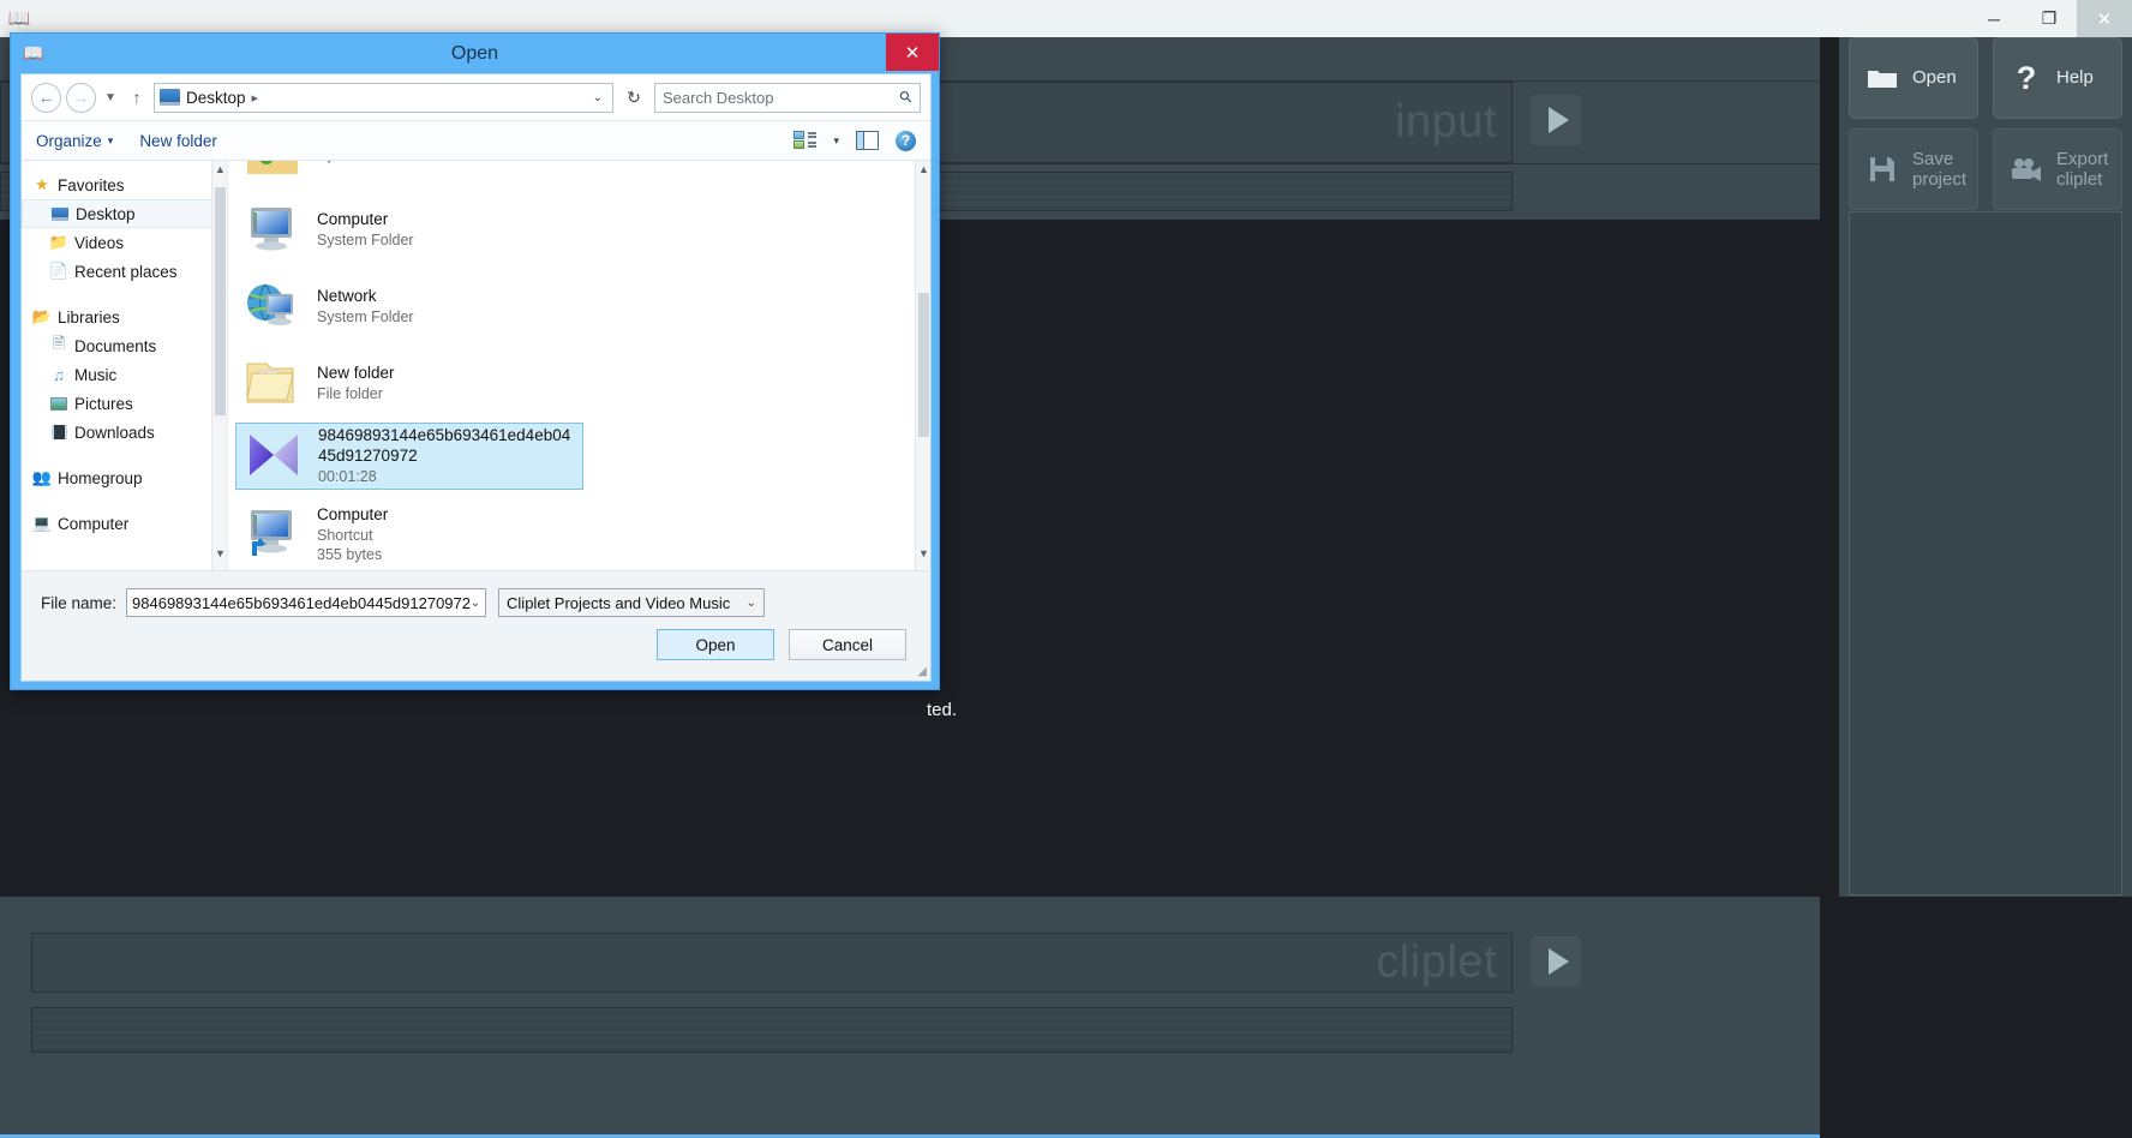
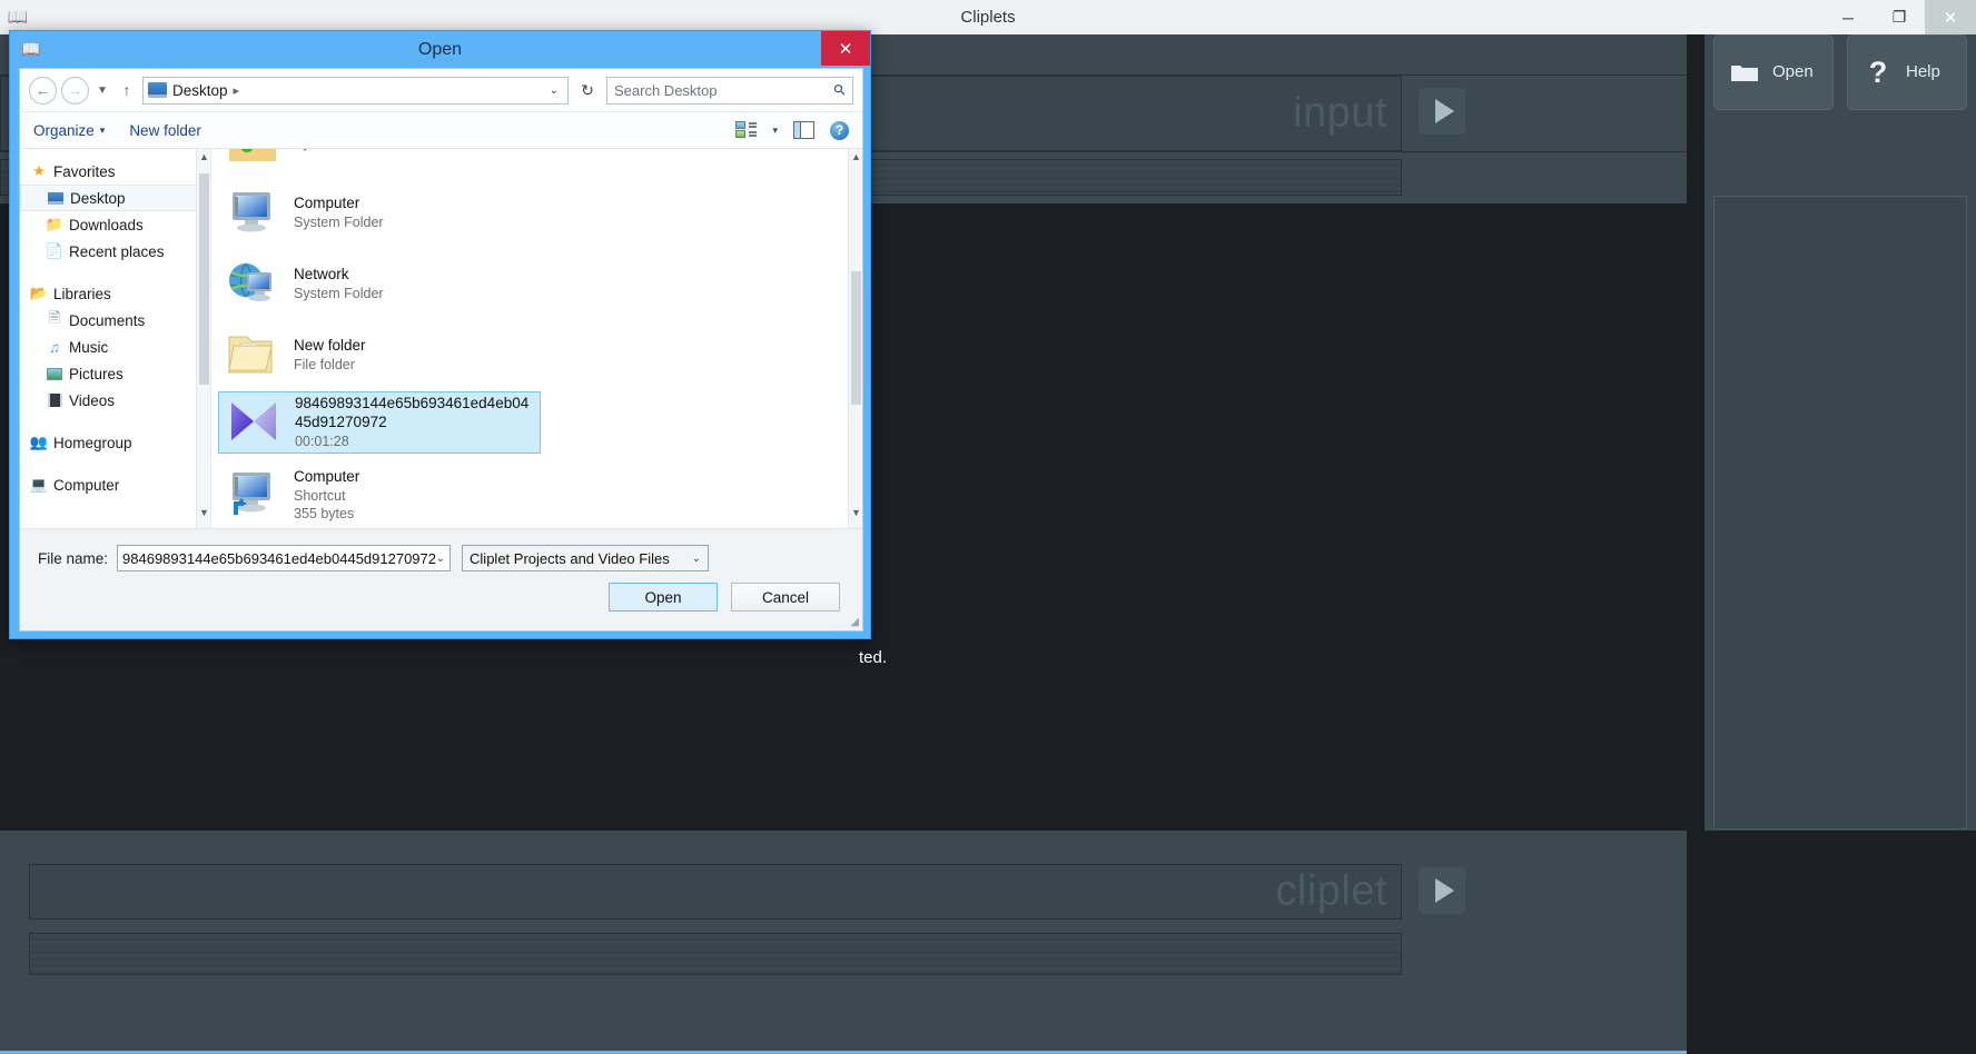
  📖
+ Cliplets
  ─
  ❐
  ✕
  ted.
  Open
  ?
  Help
- Save
- project
- Export
- cliplet
  📖
  Open
  ✕
  ←
  →
  ▼
  ↑
  Desktop
  ▸
  ⌄
  ↻
  Search Desktop
  Organize
  ▾
  New folder
  ▾
  ?
  ★
  Favorites
  Desktop
  📁
- Videos
+ Downloads
  📄
  Recent places
  📂
  Libraries
  🗎
  Documents
  ♫
  Music
  Pictures
- Downloads
+ Videos
  👥
  Homegroup
  💻
  Computer
  ▲
  ▼
  Computer
  System Folder
  Network
  System Folder
  New folder
  File folder
  98469893144e65b693461ed4eb0445d91270972
  00:01:28
  Computer
  Shortcut
  355 bytes
  ▲
  ▼
  File name:
  98469893144e65b693461ed4eb0445d91270972
  ⌄
- Cliplet Projects and Video Music
+ Cliplet Projects and Video Files
  ⌄
  Open
  Cancel
  ◢
